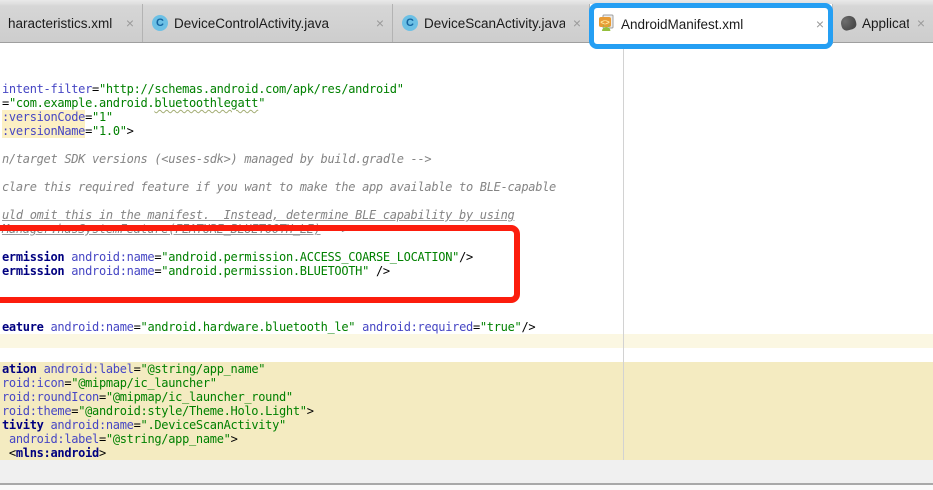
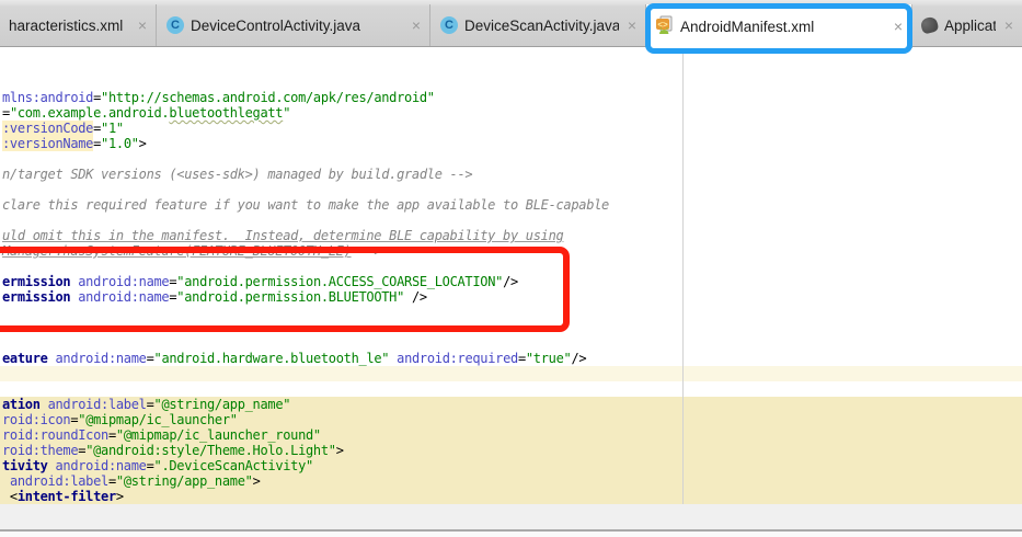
  haracteristics.xml
  ×
  C
  DeviceControlActivity.java
  ×
  C
  DeviceScanActivity.java
  ×
  <>
  AndroidManifest.xml
  ×
  Applicat
  ×
- intent-filter="http://schemas.android.com/apk/res/android"
+ mlns:android="http://schemas.android.com/apk/res/android"
  ="com.example.android.bluetoothlegatt"
  :versionCode="1"
  :versionName="1.0">
  n/target SDK versions (<uses-sdk>) managed by build.gradle -->
  clare this required feature if you want to make the app available to BLE-capable
  uld omit this in the manifest. Instead, determine BLE capability by using
  Manager.hasSystemFeature(FEATURE_BLUETOOTH_LE) -->
  ermission android:name="android.permission.ACCESS_COARSE_LOCATION"/>
  ermission android:name="android.permission.BLUETOOTH" />
  eature android:name="android.hardware.bluetooth_le" android:required="true"/>
  ation android:label="@string/app_name"
  roid:icon="@mipmap/ic_launcher"
  roid:roundIcon="@mipmap/ic_launcher_round"
  roid:theme="@android:style/Theme.Holo.Light">
  tivity android:name=".DeviceScanActivity"
  android:label="@string/app_name">
- <mlns:android>
+ <intent-filter>
